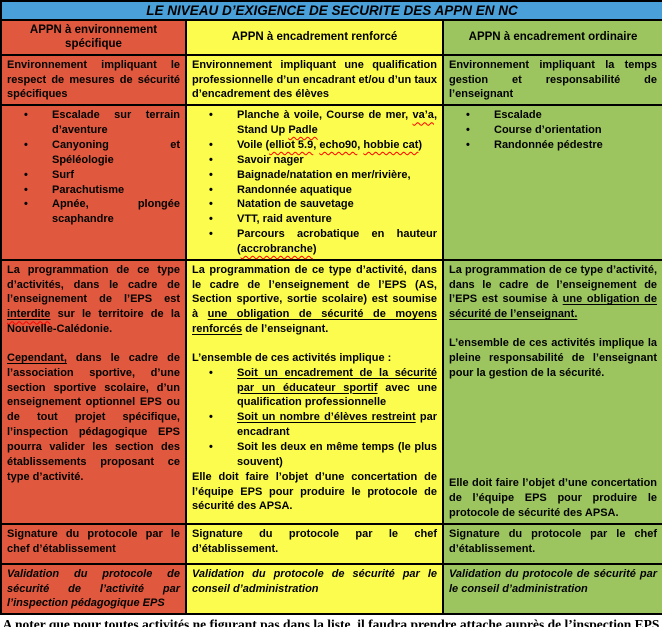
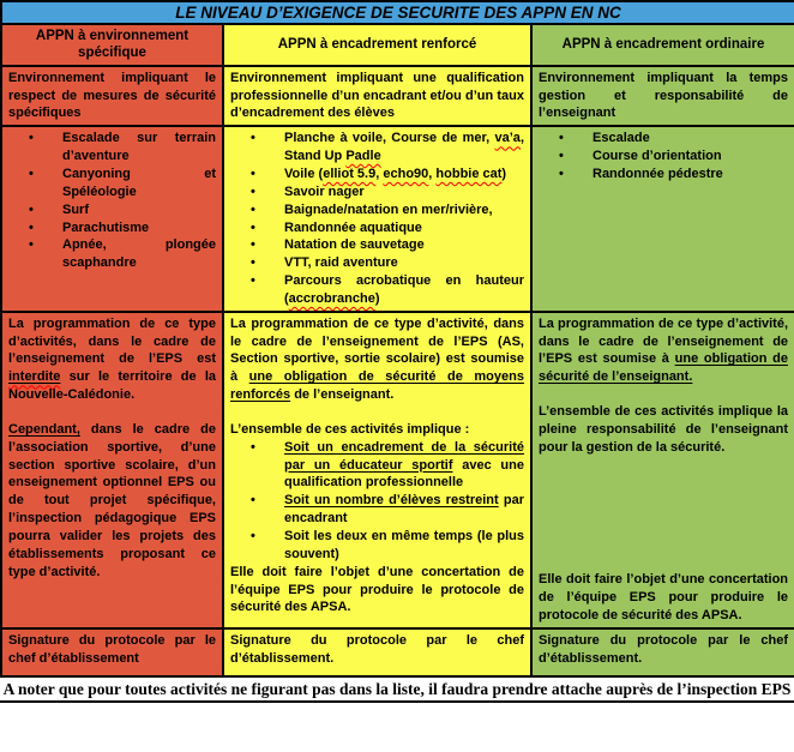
  LE NIVEAU D’EXIGENCE DE SECURITE DES APPN EN NC
  APPN à environnement spécifique	APPN à encadrement renforcé	APPN à encadrement ordinaire
  Environnement impliquant le respect de mesures de sécurité spécifiques	Environnement impliquant une qualification professionnelle d’un encadrant et/ou d’un taux d’encadrement des élèves	Environnement impliquant la temps gestion et responsabilité de l’enseignant
  • Escalade sur terrain d’aventure • Canyoning et Spéléologie • Surf • Parachutisme • Apnée, plongée scaphandre	• Planche à voile, Course de mer, va’a, Stand Up Padle • Voile (elliot 5.9, echo90, hobbie cat) • Savoir nager • Baignade/natation en mer/rivière, • Randonnée aquatique • Natation de sauvetage • VTT, raid aventure • Parcours acrobatique en hauteur (accrobranche)	• Escalade • Course d’orientation • Randonnée pédestre
- La programmation de ce type d’activités, dans le cadre de l’enseignement de l’EPS est interdite sur le territoire de la Nouvelle-Calédonie. Cependant, dans le cadre de l’association sportive, d’une section sportive scolaire, d’un enseignement optionnel EPS ou de tout projet spécifique, l’inspection pédagogique EPS pourra valider les section des établissements proposant ce type d’activité.	La programmation de ce type d’activité, dans le cadre de l’enseignement de l’EPS (AS, Section sportive, sortie scolaire) est soumise à une obligation de sécurité de moyens renforcés de l’enseignant. L’ensemble de ces activités implique : • Soit un encadrement de la sécurité par un éducateur sportif avec une qualification professionnelle • Soit un nombre d’élèves restreint par encadrant • Soit les deux en même temps (le plus souvent) Elle doit faire l’objet d’une concertation de l’équipe EPS pour produire le protocole de sécurité des APSA.	La programmation de ce type d’activité, dans le cadre de l’enseignement de l’EPS est soumise à une obligation de sécurité de l’enseignant. L’ensemble de ces activités implique la pleine responsabilité de l’enseignant pour la gestion de la sécurité. Elle doit faire l’objet d’une concertation de l’équipe EPS pour produire le protocole de sécurité des APSA.
+ La programmation de ce type d’activités, dans le cadre de l’enseignement de l’EPS est interdite sur le territoire de la Nouvelle-Calédonie. Cependant, dans le cadre de l’association sportive, d’une section sportive scolaire, d’un enseignement optionnel EPS ou de tout projet spécifique, l’inspection pédagogique EPS pourra valider les projets des établissements proposant ce type d’activité.	La programmation de ce type d’activité, dans le cadre de l’enseignement de l’EPS (AS, Section sportive, sortie scolaire) est soumise à une obligation de sécurité de moyens renforcés de l’enseignant. L’ensemble de ces activités implique : • Soit un encadrement de la sécurité par un éducateur sportif avec une qualification professionnelle • Soit un nombre d’élèves restreint par encadrant • Soit les deux en même temps (le plus souvent) Elle doit faire l’objet d’une concertation de l’équipe EPS pour produire le protocole de sécurité des APSA.	La programmation de ce type d’activité, dans le cadre de l’enseignement de l’EPS est soumise à une obligation de sécurité de l’enseignant. L’ensemble de ces activités implique la pleine responsabilité de l’enseignant pour la gestion de la sécurité. Elle doit faire l’objet d’une concertation de l’équipe EPS pour produire le protocole de sécurité des APSA.
  Signature du protocole par le chef d’établissement	Signature du protocole par le chef d’établissement.	Signature du protocole par le chef d’établissement.
- Validation du protocole de sécurité de l’activité par l’inspection pédagogique EPS	Validation du protocole de sécurité par le conseil d’administration	Validation du protocole de sécurité par le conseil d’administration
  A noter que pour toutes activités ne figurant pas dans la liste, il faudra prendre attache auprès de l’inspection EPS
